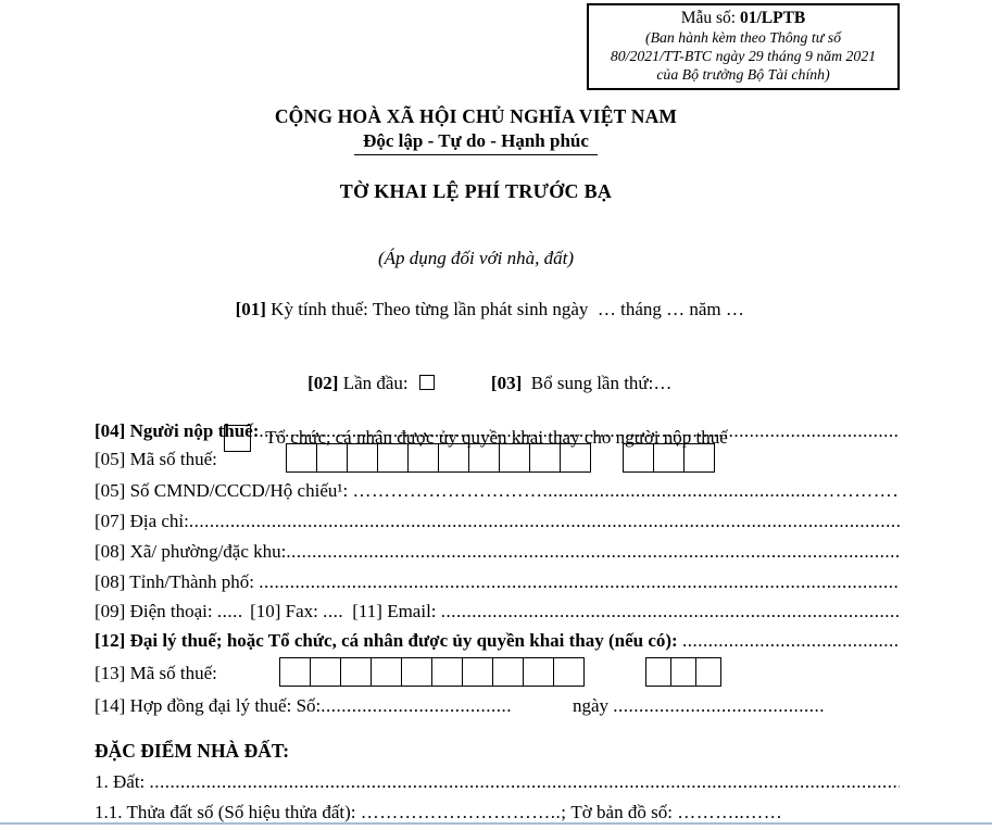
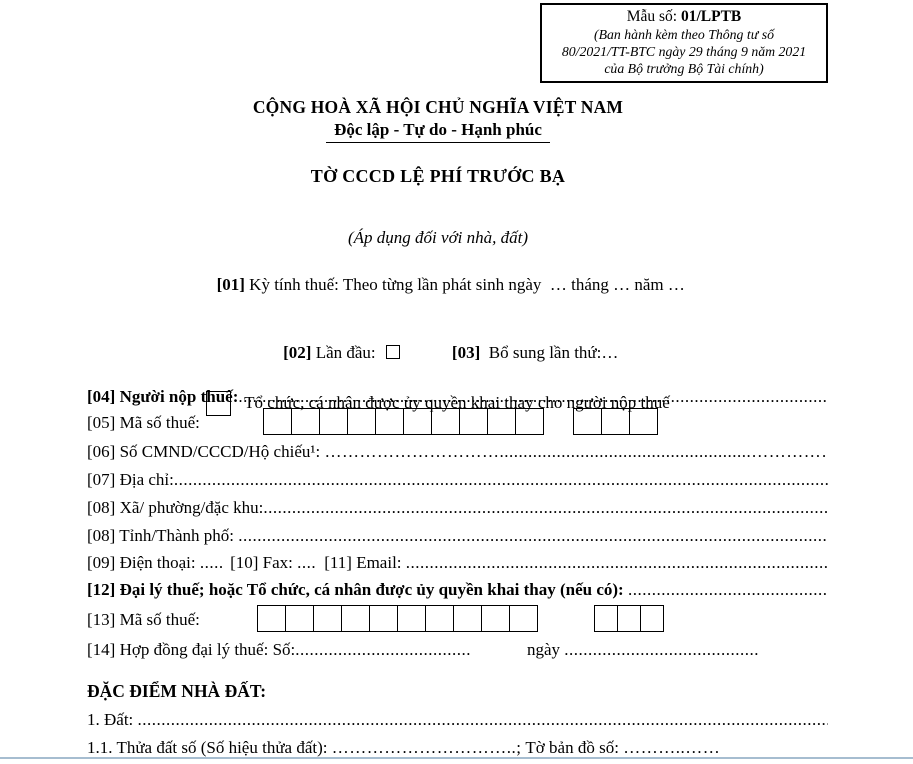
  Mẫu số: 01/LPTB
  (Ban hành kèm theo Thông tư số
  80/2021/TT-BTC ngày 29 tháng 9 năm 2021
  của Bộ trưởng Bộ Tài chính)
  CỘNG HOÀ XÃ HỘI CHỦ NGHĨA VIỆT NAM
  Độc lập - Tự do - Hạnh phúc
- TỜ KHAI LỆ PHÍ TRƯỚC BẠ
+ TỜ CCCD LỆ PHÍ TRƯỚC BẠ
  (Áp dụng đối với nhà, đất)
  [01] Kỳ tính thuế: Theo từng lần phát sinh ngày … tháng … năm …
  [02] Lần đầu: [03] Bổ sung lần thứ:…
  Tổ chức, cá nhân được ủy quyền khai thay cho người nộp thuế
  [04] Người nộp thuế:
  [05] Mã số thuế:
- [05] Số CMND/CCCD/Hộ chiếu¹:
+ [06] Số CMND/CCCD/Hộ chiếu¹:
  ………………………….....................................................…………
  [07] Địa chỉ:
  [08] Xã/ phường/đặc khu:
  [08] Tỉnh/Thành phố:
  [09] Điện thoại:
  [10] Fax:
  [11] Email:
  [12] Đại lý thuế; hoặc Tổ chức, cá nhân được ủy quyền khai thay (nếu có):
  [13] Mã số thuế:
  [14] Hợp đồng đại lý thuế: Số:
  .....................................
  ngày
  .........................................
  ĐẶC ĐIỂM NHÀ ĐẤT:
  1. Đất:
  1.1. Thửa đất số (Số hiệu thửa đất):
  …………………………..;
  Tờ bản đồ số:
  ………..……
